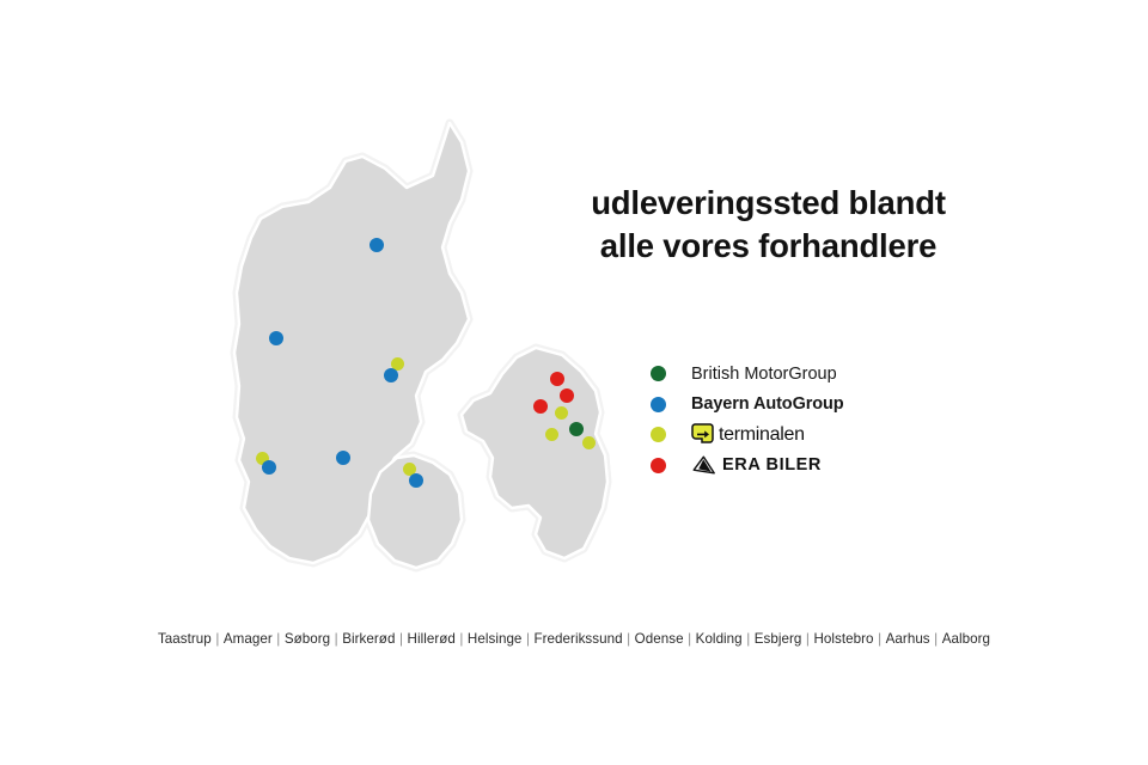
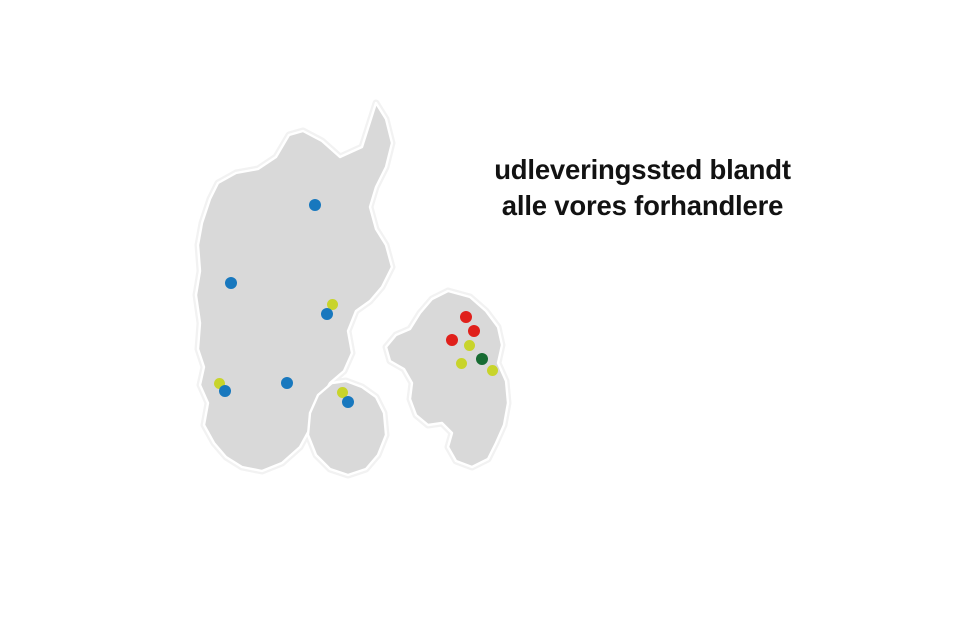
  udleveringssted blandt
  alle vores forhandlere
- British MotorGroup
- Bayern AutoGroup
- terminalen
- ERA BILER
- Taastrup | Amager | Søborg | Birkerød | Hillerød | Helsinge | Frederikssund | Odense | Kolding | Esbjerg | Holstebro | Aarhus | Aalborg
